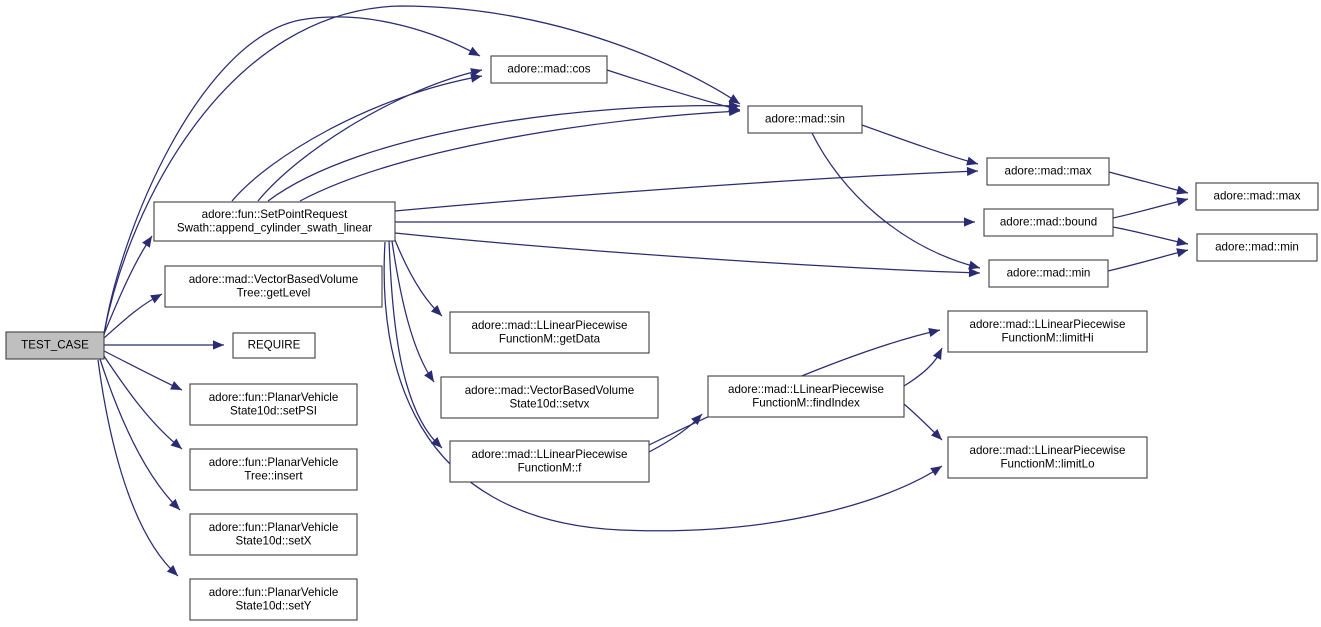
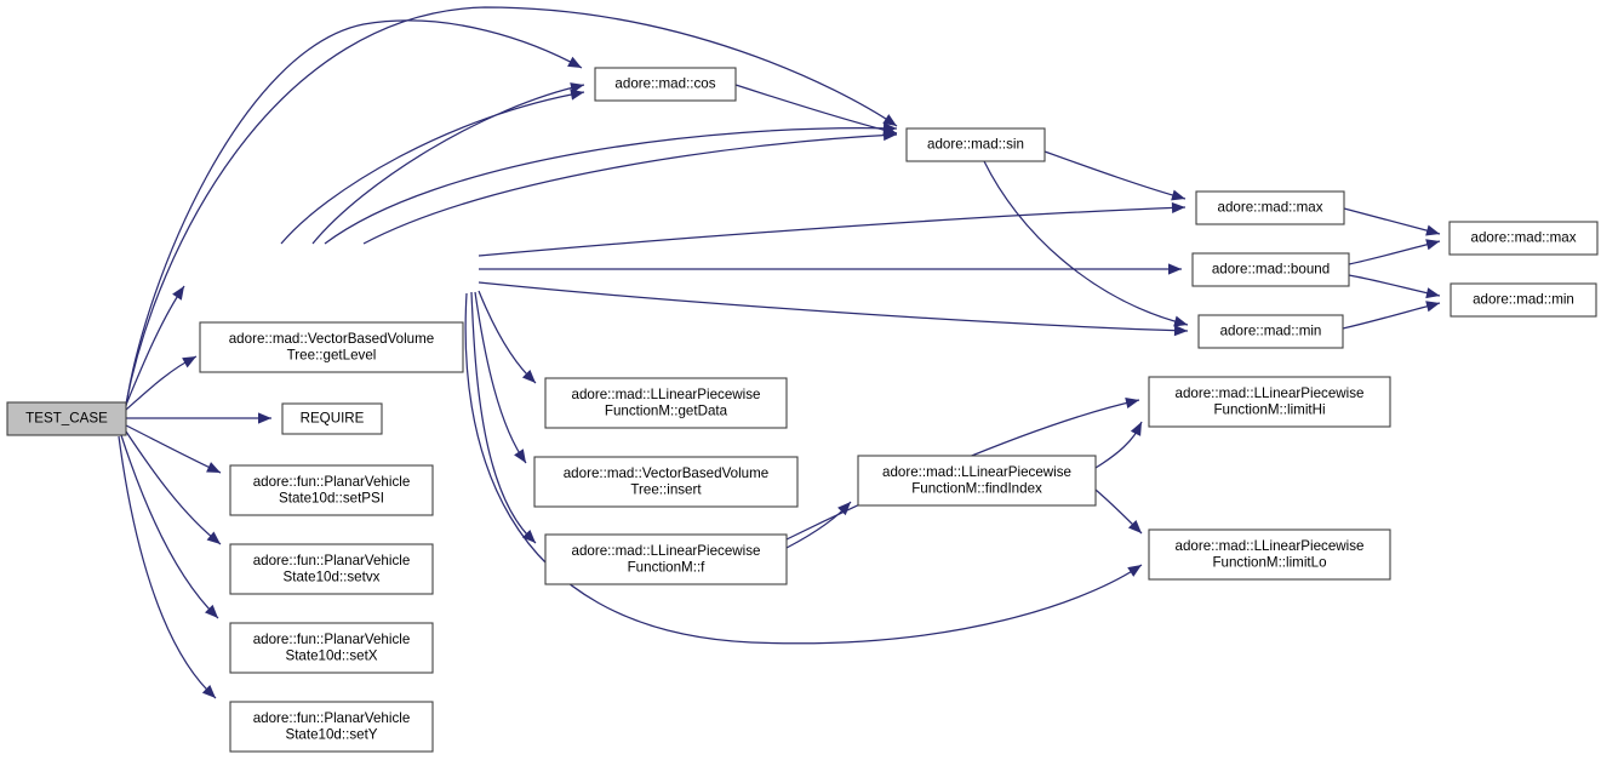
  TEST_CASE
- adore::fun::SetPointRequest
- Swath::append_cylinder_swath_linear
  adore::mad::cos
  adore::mad::sin
  adore::mad::max
  adore::mad::bound
  adore::mad::min
  adore::mad::max
  adore::mad::min
  adore::mad::VectorBasedVolume
  Tree::getLevel
  REQUIRE
  adore::fun::PlanarVehicle
  State10d::setPSI
  adore::fun::PlanarVehicle
- Tree::insert
+ State10d::setvx
  adore::fun::PlanarVehicle
  State10d::setX
  adore::fun::PlanarVehicle
  State10d::setY
  adore::mad::LLinearPiecewise
  FunctionM::getData
  adore::mad::VectorBasedVolume
- State10d::setvx
+ Tree::insert
  adore::mad::LLinearPiecewise
  FunctionM::f
  adore::mad::LLinearPiecewise
  FunctionM::findIndex
  adore::mad::LLinearPiecewise
  FunctionM::limitHi
  adore::mad::LLinearPiecewise
  FunctionM::limitLo
